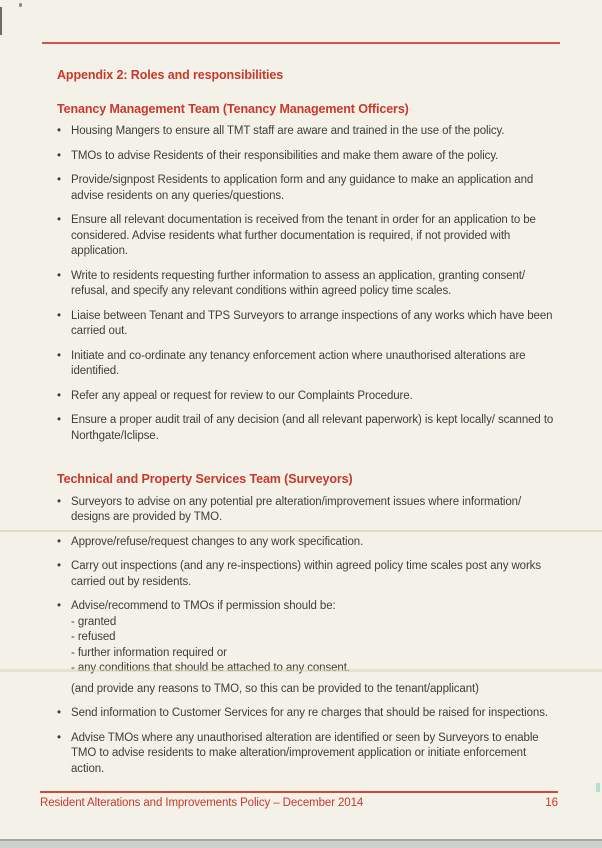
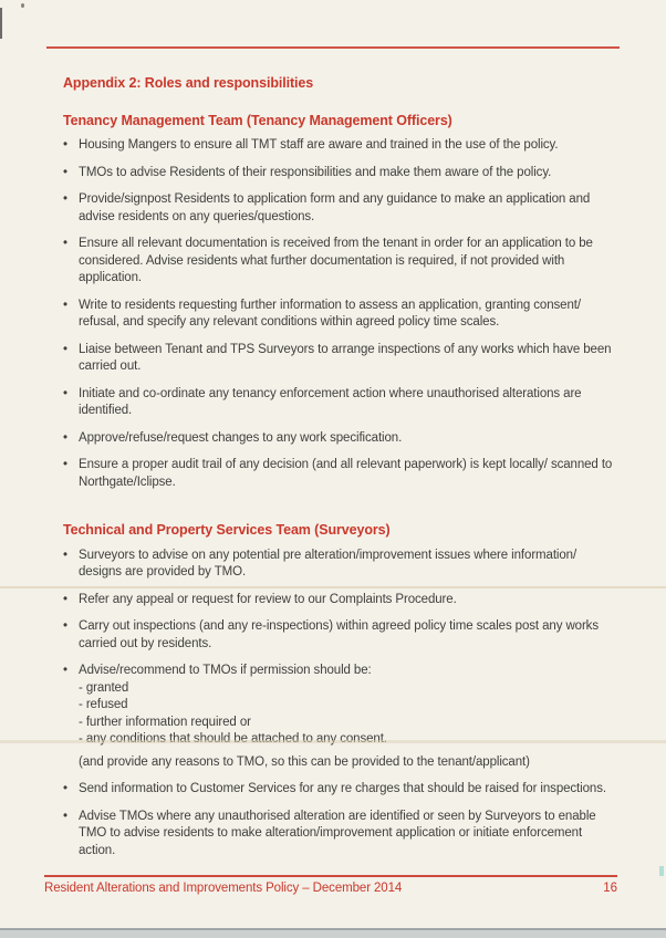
  Appendix 2: Roles and responsibilities
  Tenancy Management Team (Tenancy Management Officers)
  •
  Housing Mangers to ensure all TMT staff are aware and trained in the use of the policy.
  •
  TMOs to advise Residents of their responsibilities and make them aware of the policy.
  •
  Provide/signpost Residents to application form and any guidance to make an application and advise residents on any queries/questions.
  •
  Ensure all relevant documentation is received from the tenant in order for an application to be considered. Advise residents what further documentation is required, if not provided with application.
  •
  Write to residents requesting further information to assess an application, granting consent/ refusal, and specify any relevant conditions within agreed policy time scales.
  •
  Liaise between Tenant and TPS Surveyors to arrange inspections of any works which have been carried out.
  •
  Initiate and co-ordinate any tenancy enforcement action where unauthorised alterations are identified.
  •
- Refer any appeal or request for review to our Complaints Procedure.
+ Approve/refuse/request changes to any work specification.
  •
  Ensure a proper audit trail of any decision (and all relevant paperwork) is kept locally/ scanned to Northgate/Iclipse.
  Technical and Property Services Team (Surveyors)
  •
  Surveyors to advise on any potential pre alteration/improvement issues where information/ designs are provided by TMO.
  •
- Approve/refuse/request changes to any work specification.
+ Refer any appeal or request for review to our Complaints Procedure.
  •
  Carry out inspections (and any re-inspections) within agreed policy time scales post any works carried out by residents.
  •
  Advise/recommend to TMOs if permission should be:
  - granted
  - refused
  - further information required or
  - any conditions that should be attached to any consent.
  (and provide any reasons to TMO, so this can be provided to the tenant/applicant)
  •
  Send information to Customer Services for any re charges that should be raised for inspections.
  •
  Advise TMOs where any unauthorised alteration are identified or seen by Surveyors to enable TMO to advise residents to make alteration/improvement application or initiate enforcement action.
  Resident Alterations and Improvements Policy – December 2014
  16
